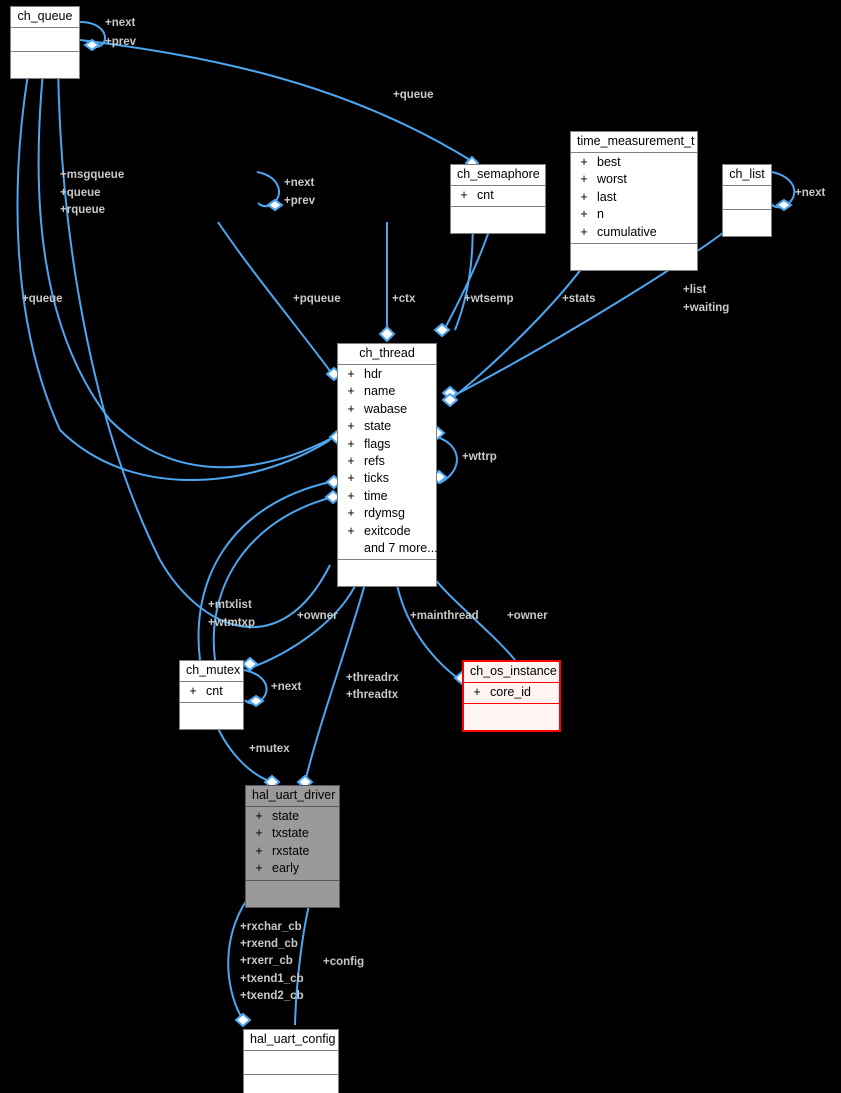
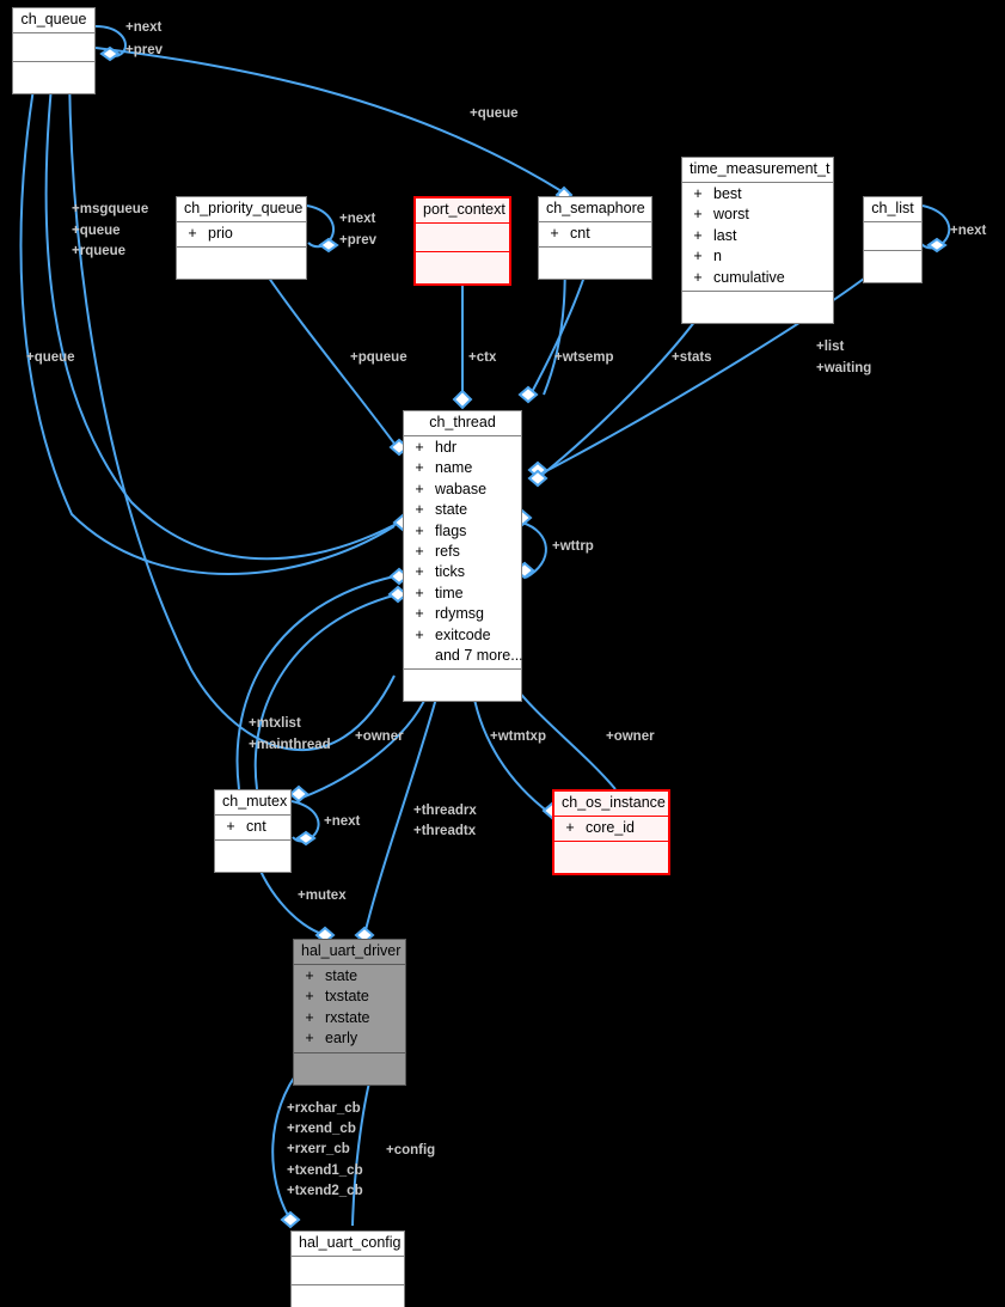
  ch_queue
+ ch_priority_queue
+ + prio
+ port_context
  ch_semaphore
  + cnt
  time_measurement_t
  + best
  + worst
  + last
  + n
  + cumulative
  ch_list
  ch_thread
  + hdr
  + name
  + wabase
  + state
  + flags
  + refs
  + ticks
  + time
  + rdymsg
  + exitcode
  and 7 more...
  ch_mutex
  + cnt
  ch_os_instance
  + core_id
  hal_uart_driver
  + state
  + txstate
  + rxstate
  + early
  hal_uart_config
  +next
  +prev
  +queue
  +msgqueue
  +queue
  +rqueue
  +next
  +prev
  +next
  +queue
  +pqueue
  +ctx
  +wtsemp
  +stats
  +list
  +waiting
  +wttrp
  +mtxlist
- +wtmtxp
+ +mainthread
  +owner
- +mainthread
+ +wtmtxp
  +owner
  +next
  +threadrx
  +threadtx
  +mutex
  +rxchar_cb
  +rxend_cb
  +rxerr_cb
  +txend1_cb
  +txend2_cb
  +config
